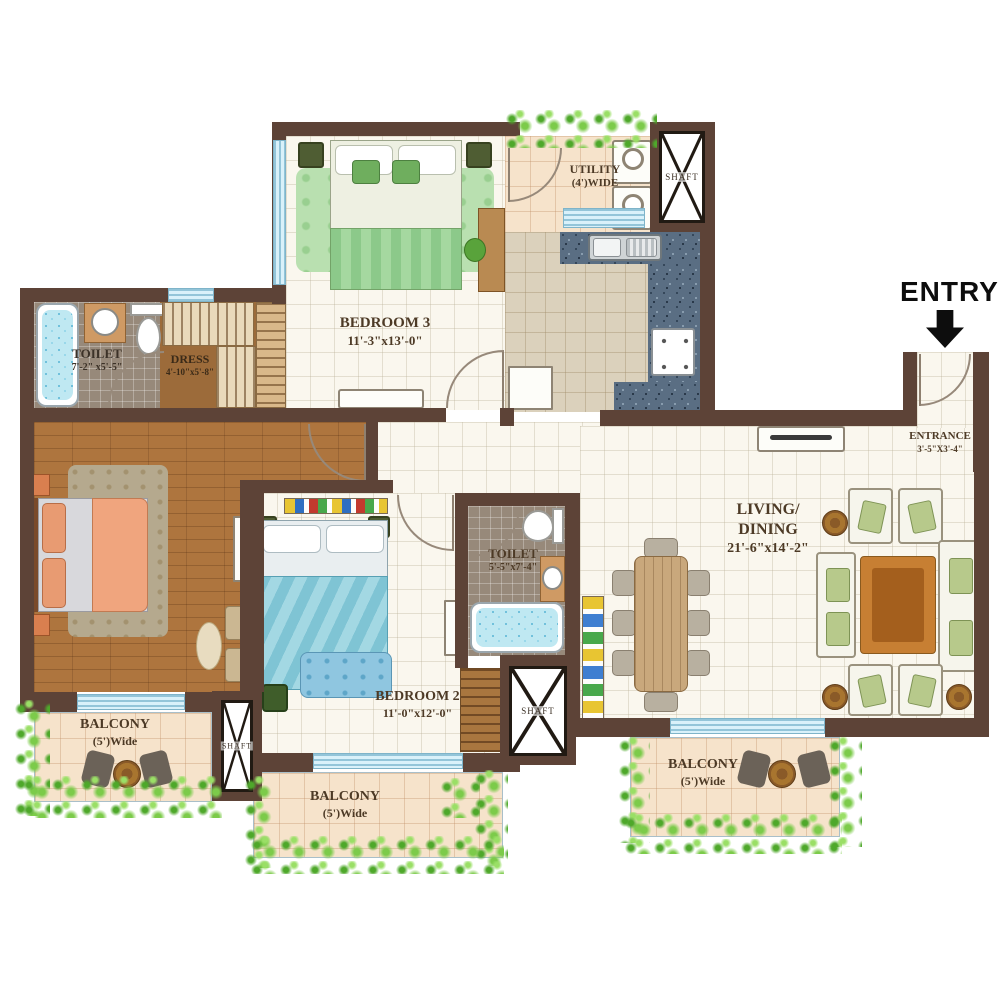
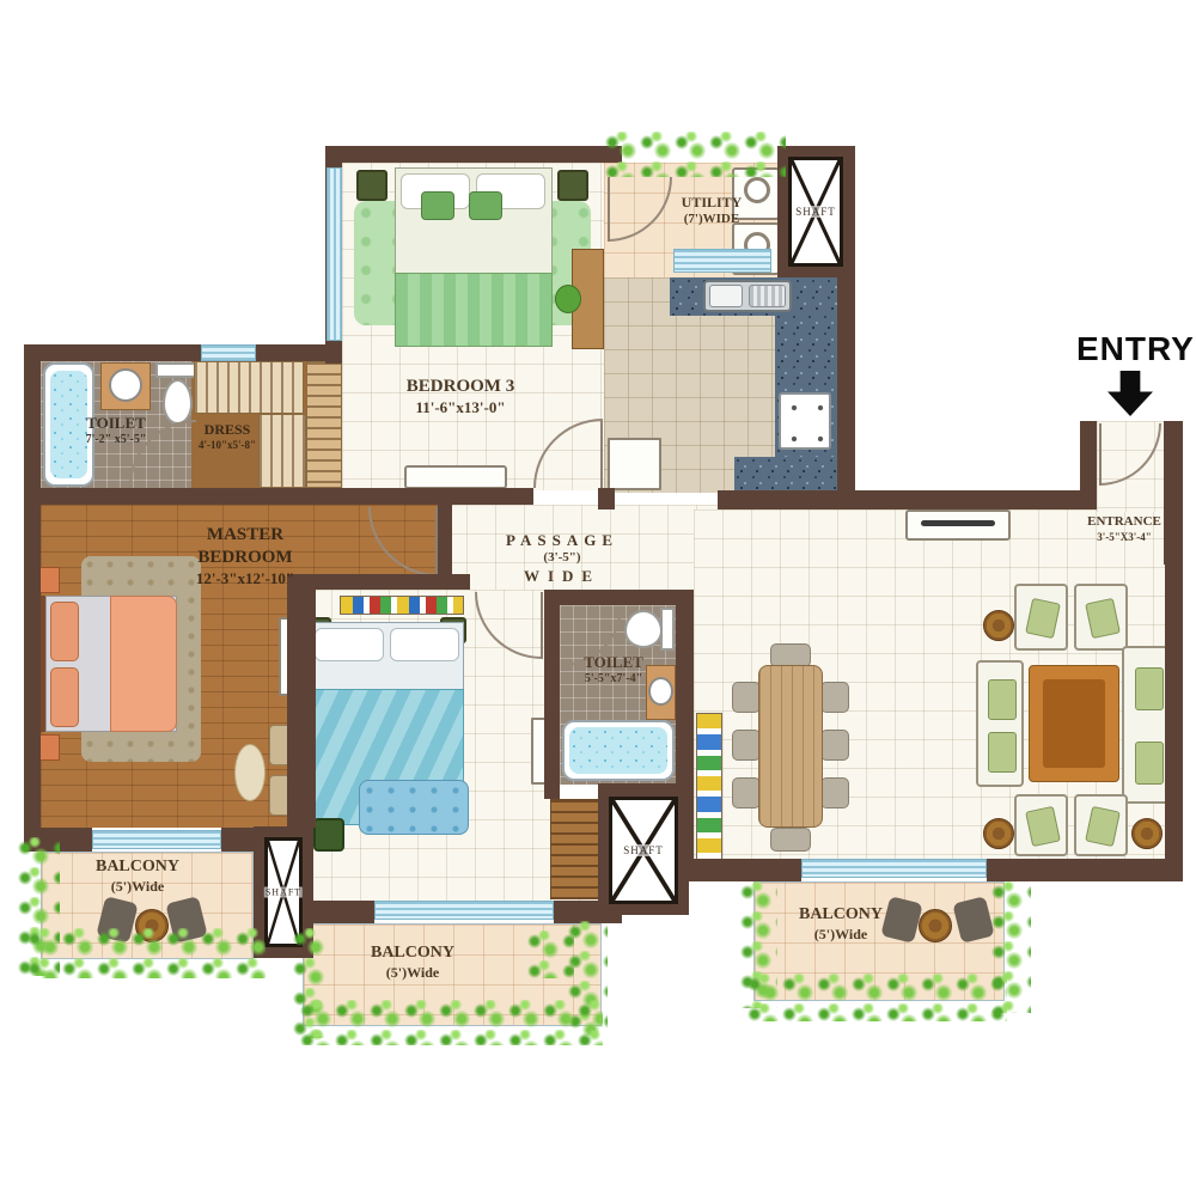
  SHAFT
  SHAFT
  SHAFT
  BEDROOM 3
- 11'-3"x13'-0"
+ 11'-6"x13'-0"
  UTILITY
- (4')WIDE
+ (7')WIDE
  TOILET
  7'-2" x5'-5"
  DRESS
  4'-10"x5'-8"
+ MASTER
+ BEDROOM
+ 12'-3"x12'-10"
+ PASSAGE
+ (3'-5")
+ WIDE
  TOILET
  5'-5"x7'-4"
- BEDROOM 2
- 11'-0"x12'-0"
- LIVING/
- DINING
- 21'-6"x14'-2"
  ENTRANCE
  3'-5"X3'-4"
  BALCONY
  (5')Wide
  BALCONY
  (5')Wide
  BALCONY
  (5')Wide
  ENTRY
